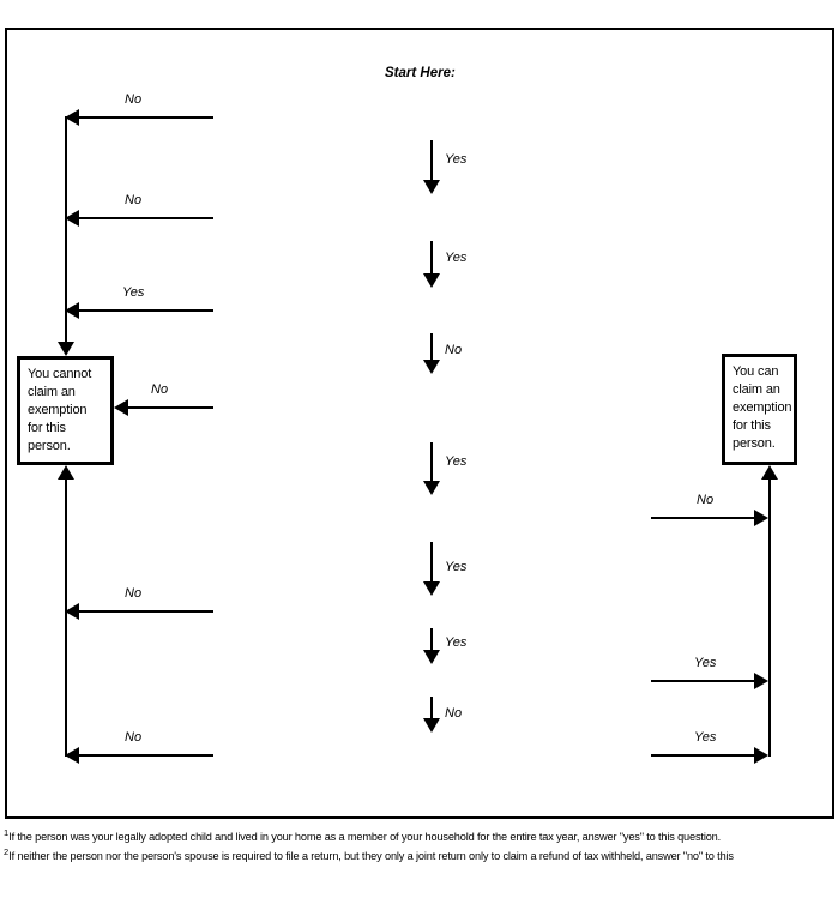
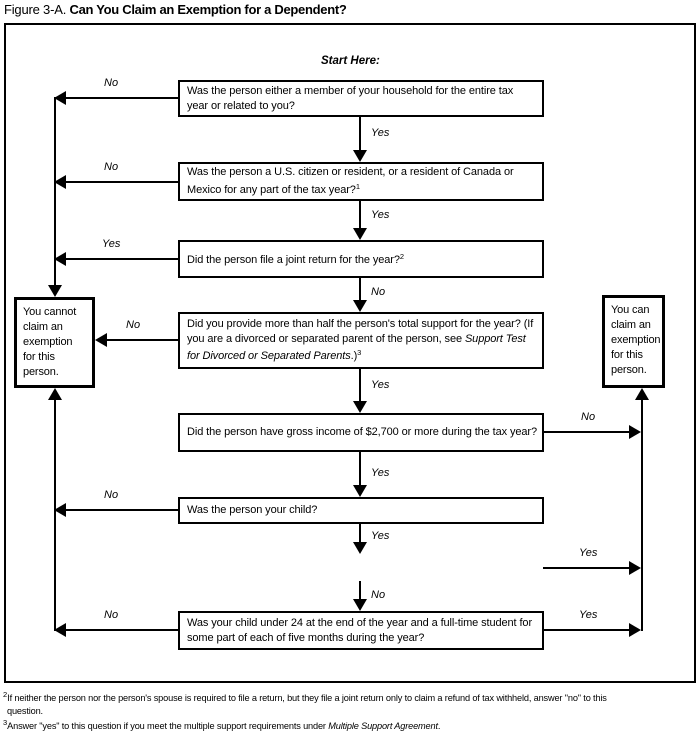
+ Figure 3-A. Can You Claim an Exemption for a Dependent?
  Start Here:
+ Was the person either a member of your household for the entire tax year or related to you?
+ Was the person a U.S. citizen or resident, or a resident of Canada or Mexico for any part of the tax year?1
+ Did the person file a joint return for the year?2
+ Did you provide more than half the person's total support for the year? (If you are a divorced or separated parent of the person, see Support Test for Divorced or Separated Parents.)3
+ Did the person have gross income of $2,700 or more during the tax year?
+ Was the person your child?
+ Was your child under 24 at the end of the year and a full-time student for some part of each of five months during the year?
  You cannot
  claim an
  exemption
  for this
  person.
  You can
  claim an
  exemption
  for this
  person.
  No
  Yes
  No
  Yes
  Yes
  No
  No
  Yes
  No
  Yes
  No
  Yes
  Yes
  No
  No
  Yes
- 1If the person was your legally adopted child and lived in your home as a member of your household for the entire tax year, answer "yes" to this question.
- 2If neither the person nor the person's spouse is required to file a return, but they only a joint return only to claim a refund of tax withheld, answer "no" to this
+ 2If neither the person nor the person's spouse is required to file a return, but they file a joint return only to claim a refund of tax withheld, answer "no" to this
+ question.
+ 3Answer "yes" to this question if you meet the multiple support requirements under Multiple Support Agreement.
